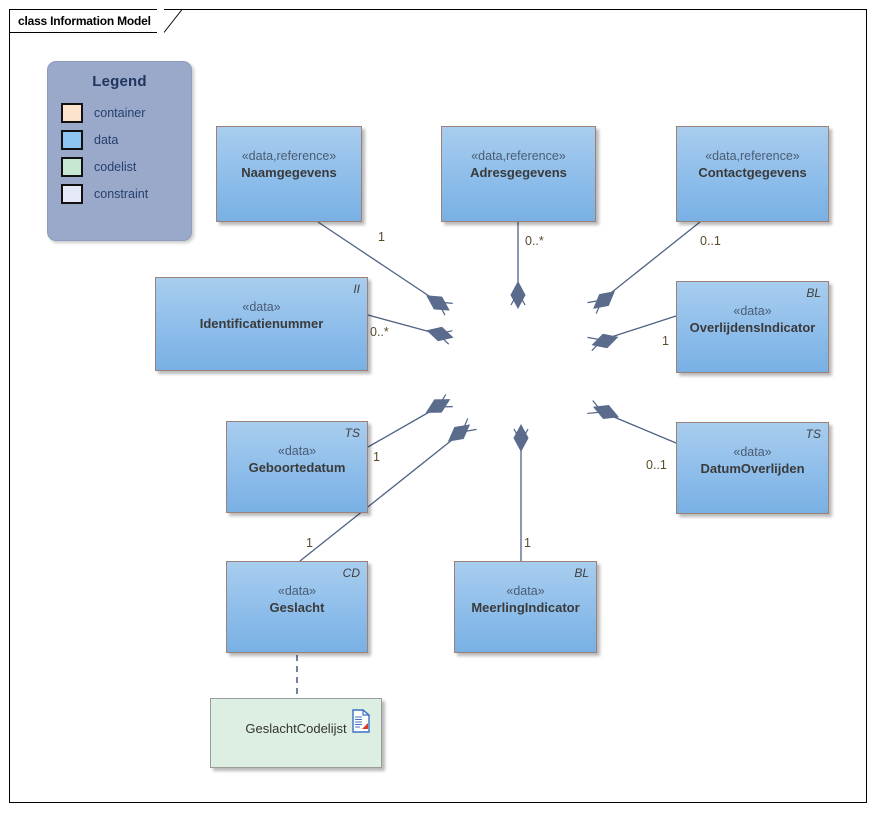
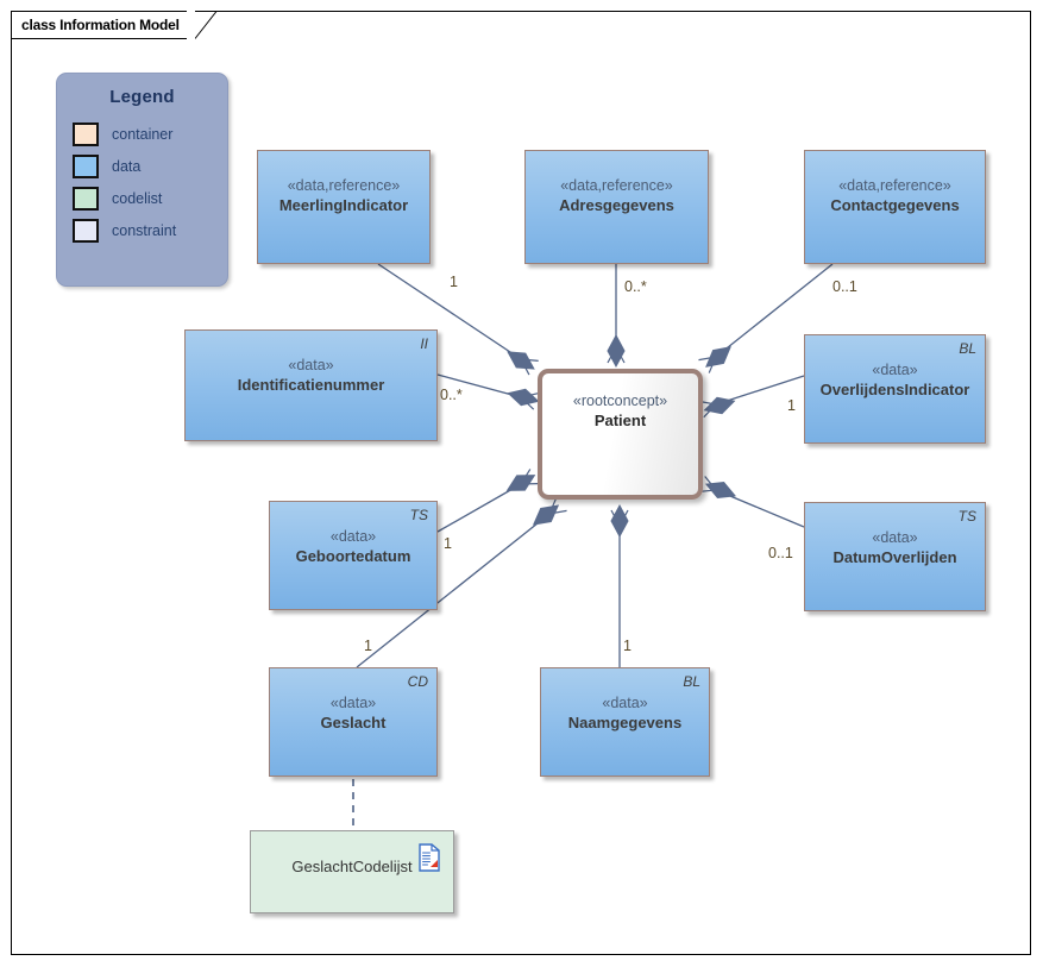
  class Information Model
  Legend
  container
  data
  codelist
  constraint
  «data,reference»
- Naamgegevens
+ MeerlingIndicator
  «data,reference»
  Adresgegevens
  «data,reference»
  Contactgegevens
  II
  «data»
  Identificatienummer
+ «rootconcept»
+ Patient
  BL
  «data»
  OverlijdensIndicator
  TS
  «data»
  Geboortedatum
  TS
  «data»
  DatumOverlijden
  CD
  «data»
  Geslacht
  BL
  «data»
- MeerlingIndicator
+ Naamgegevens
  GeslachtCodelijst
  1
  0..*
  0..1
  0..*
  1
  1
  0..1
  1
  1
